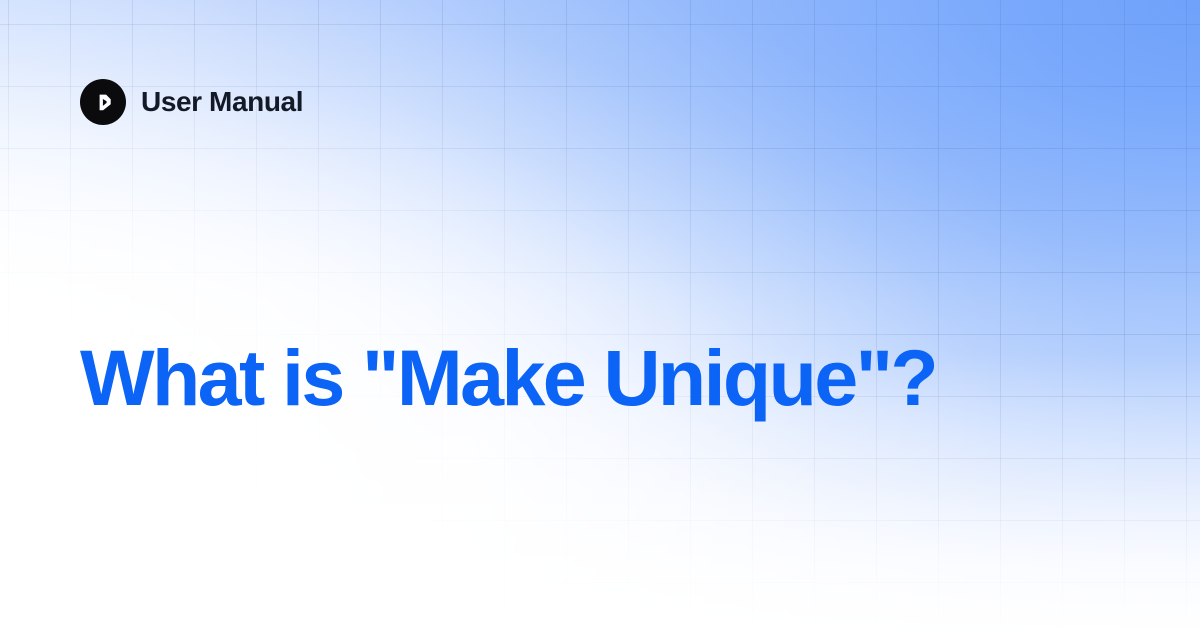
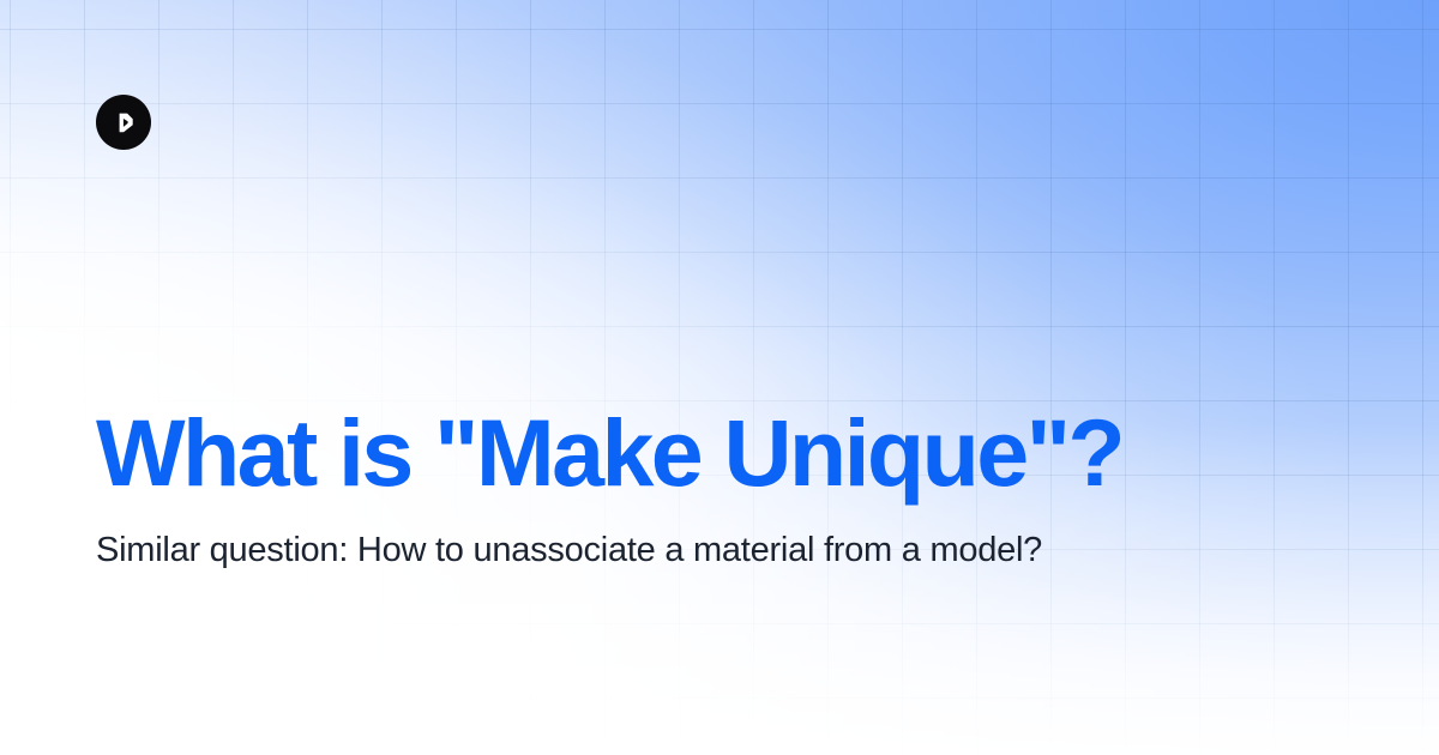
- User Manual
  What is "Make Unique"?
+ Similar question: How to unassociate a material from a model?
